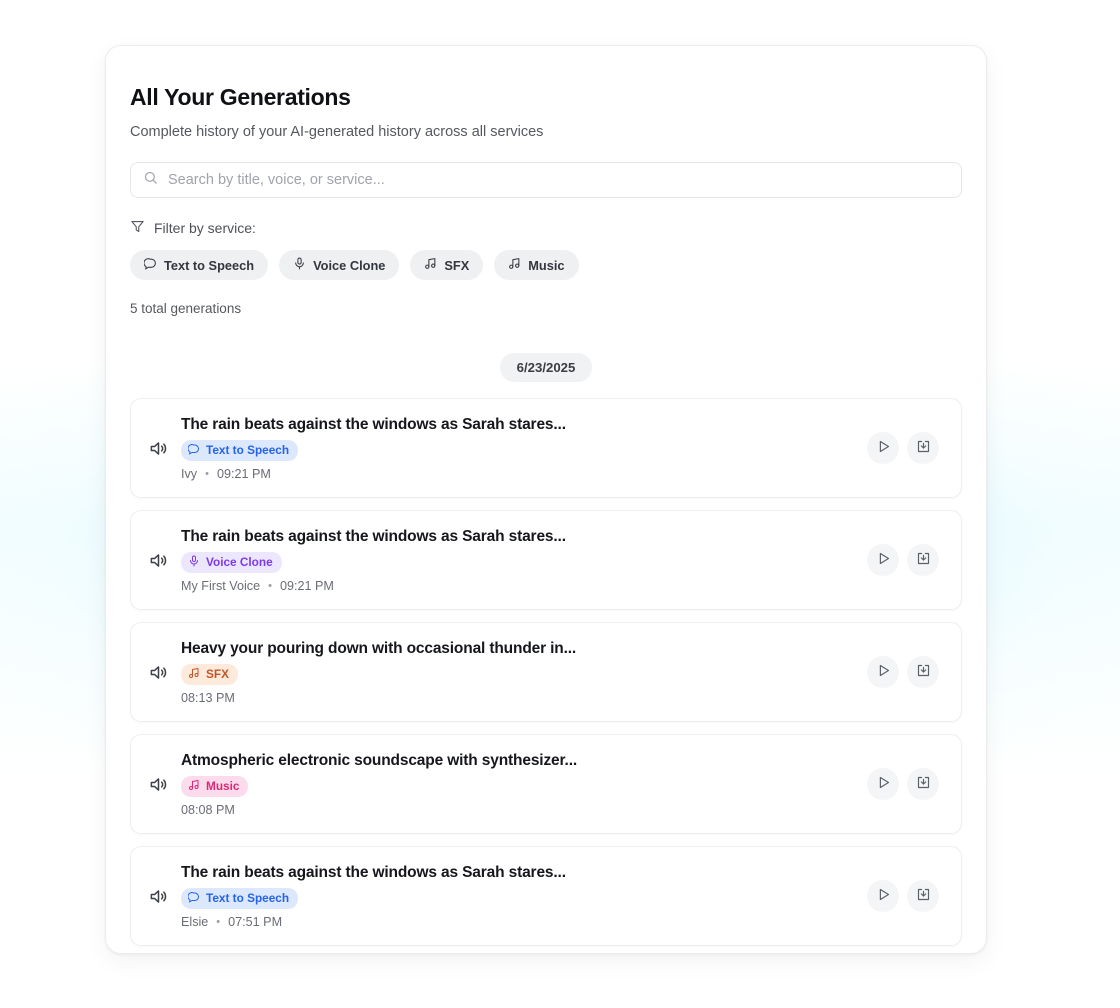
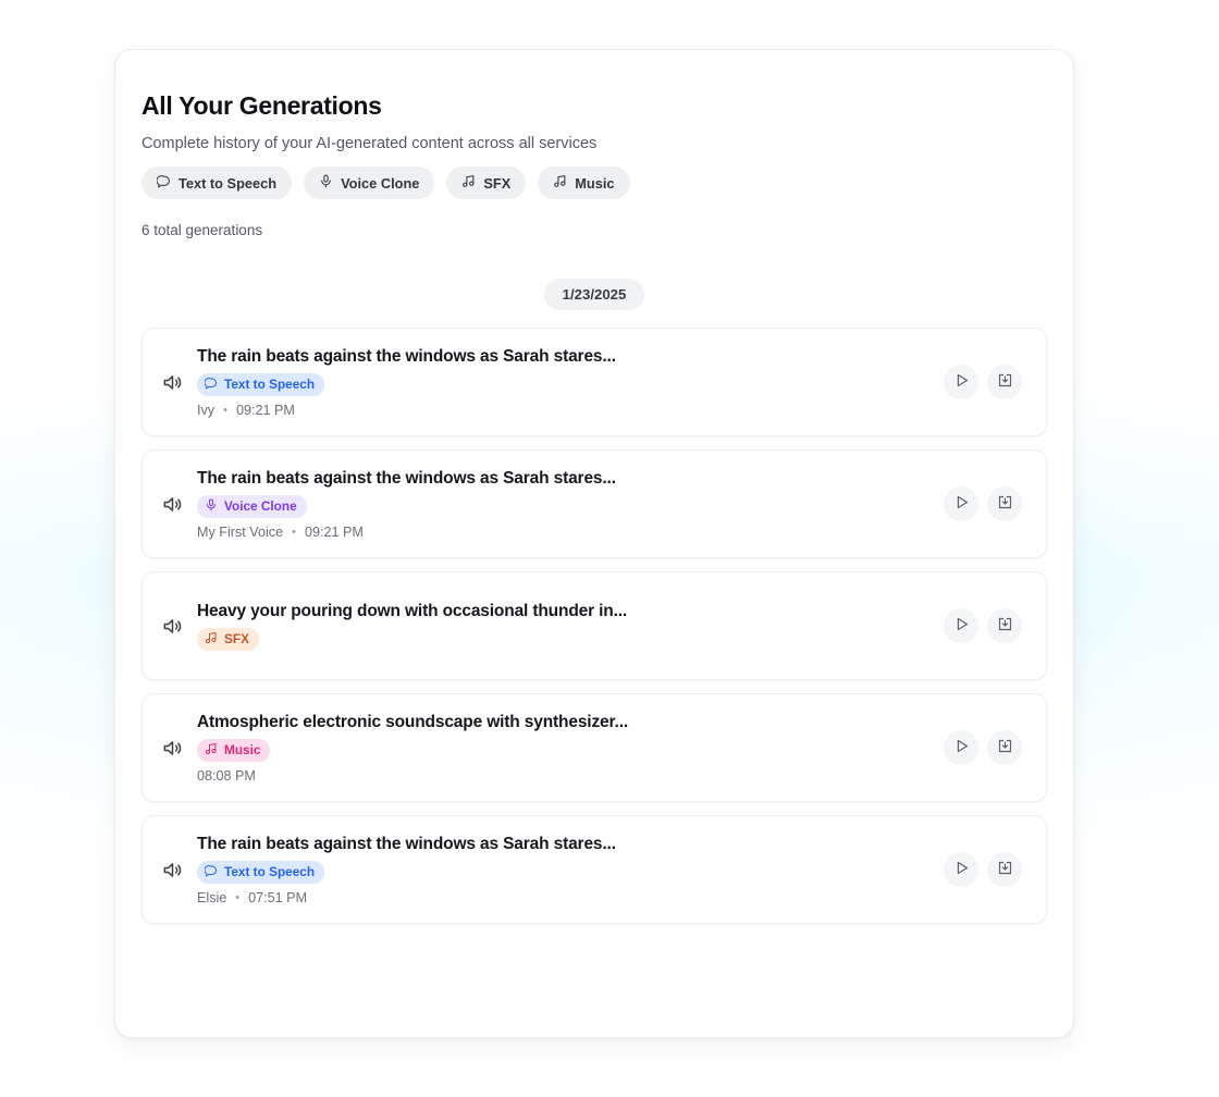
  All Your Generations
- Complete history of your AI-generated history across all services
+ Complete history of your AI-generated content across all services
- Search by title, voice, or service...
- Filter by service:
  Text to Speech
  Voice Clone
  SFX
  Music
- 5 total generations
+ 6 total generations
- 6/23/2025
+ 1/23/2025
  The rain beats against the windows as Sarah stares...
  Text to Speech
  Ivy
  •
  09:21 PM
  The rain beats against the windows as Sarah stares...
  Voice Clone
  My First Voice
  •
  09:21 PM
  Heavy your pouring down with occasional thunder in...
  SFX
- 08:13 PM
  Atmospheric electronic soundscape with synthesizer...
  Music
  08:08 PM
  The rain beats against the windows as Sarah stares...
  Text to Speech
  Elsie
  •
  07:51 PM
